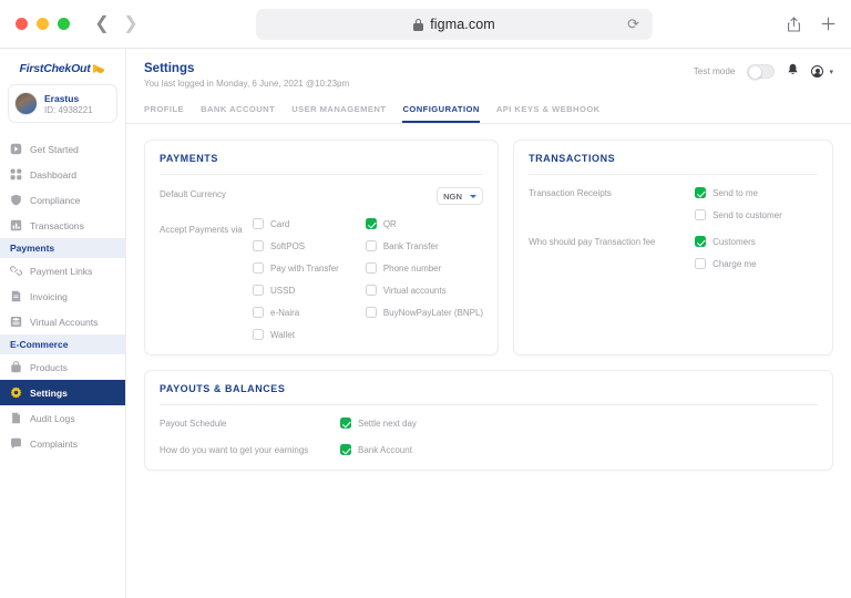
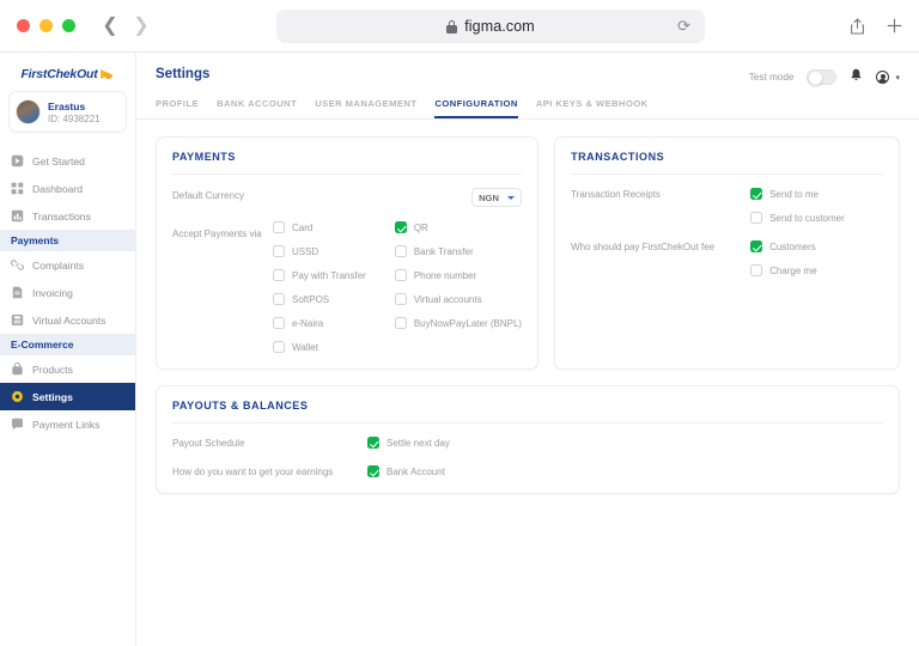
  ❮
  ❯
  figma.com
  ⟳
  FirstChekOut
  Erastus
  ID: 4938221
  Get Started
  Dashboard
- Compliance
  Transactions
  Payments
- Payment Links
+ Complaints
  Invoicing
  Virtual Accounts
  E-Commerce
  Products
  Settings
- Audit Logs
- Complaints
+ Payment Links
  Settings
- You last logged in Monday, 6 June, 2021 @10:23pm
  Test mode
  PROFILE
  BANK ACCOUNT
  USER MANAGEMENT
  CONFIGURATION
  API KEYS & WEBHOOK
  PAYMENTS
  Default Currency
  NGN
  Accept Payments via
  Card
- SoftPOS
+ USSD
  Pay with Transfer
- USSD
+ SoftPOS
  e-Naira
  Wallet
  QR
  Bank Transfer
  Phone number
  Virtual accounts
  BuyNowPayLater (BNPL)
  TRANSACTIONS
  Transaction Receipts
  Send to me
  Send to customer
- Who should pay Transaction fee
+ Who should pay FirstChekOut fee
  Customers
  Charge me
  PAYOUTS & BALANCES
  Payout Schedule
  Settle next day
  How do you want to get your earnings
  Bank Account
